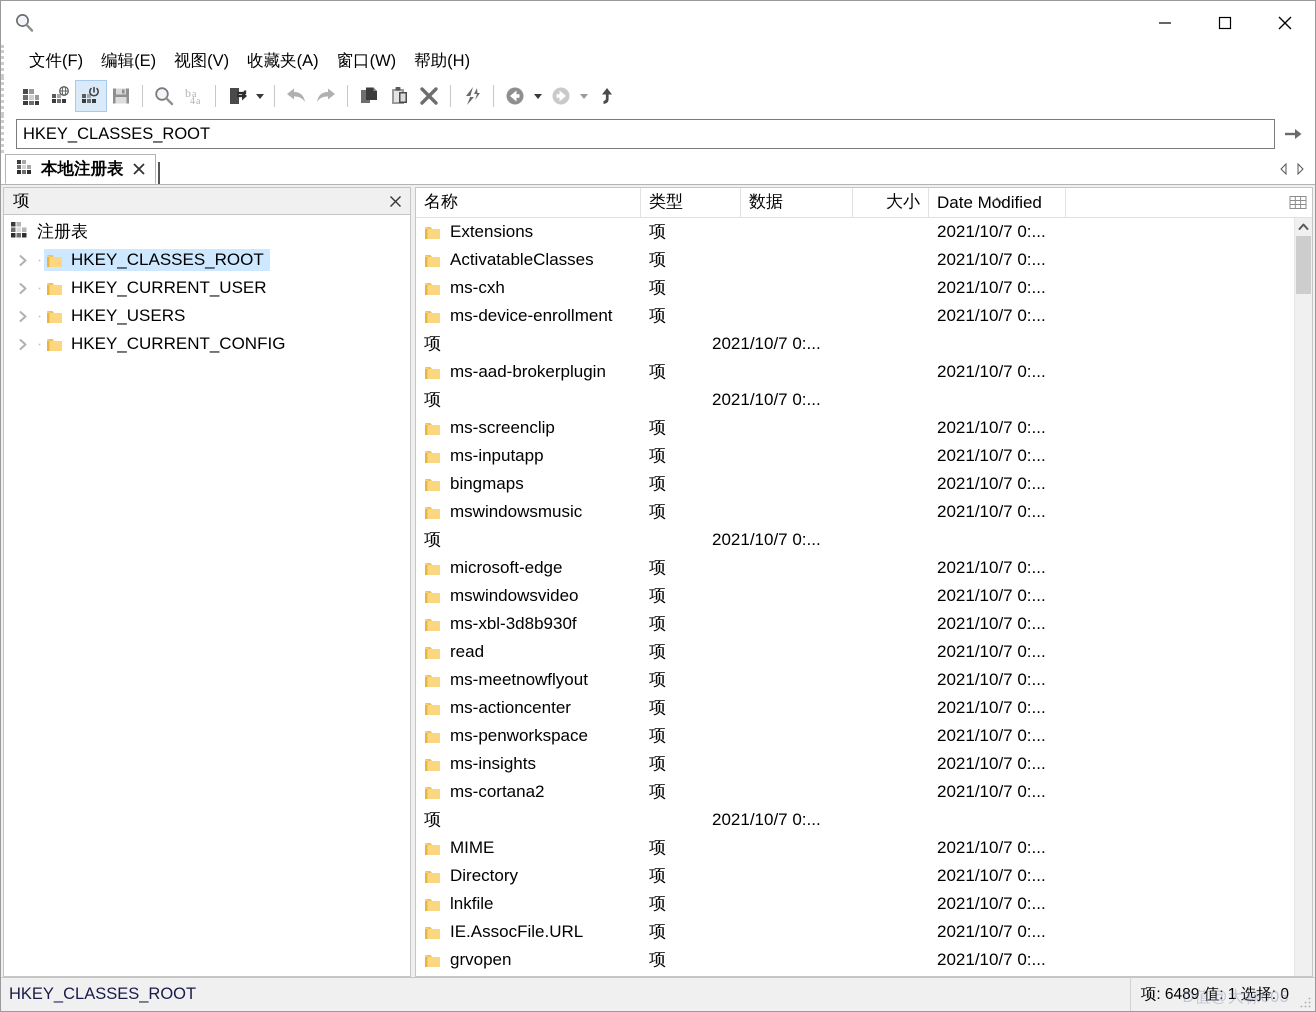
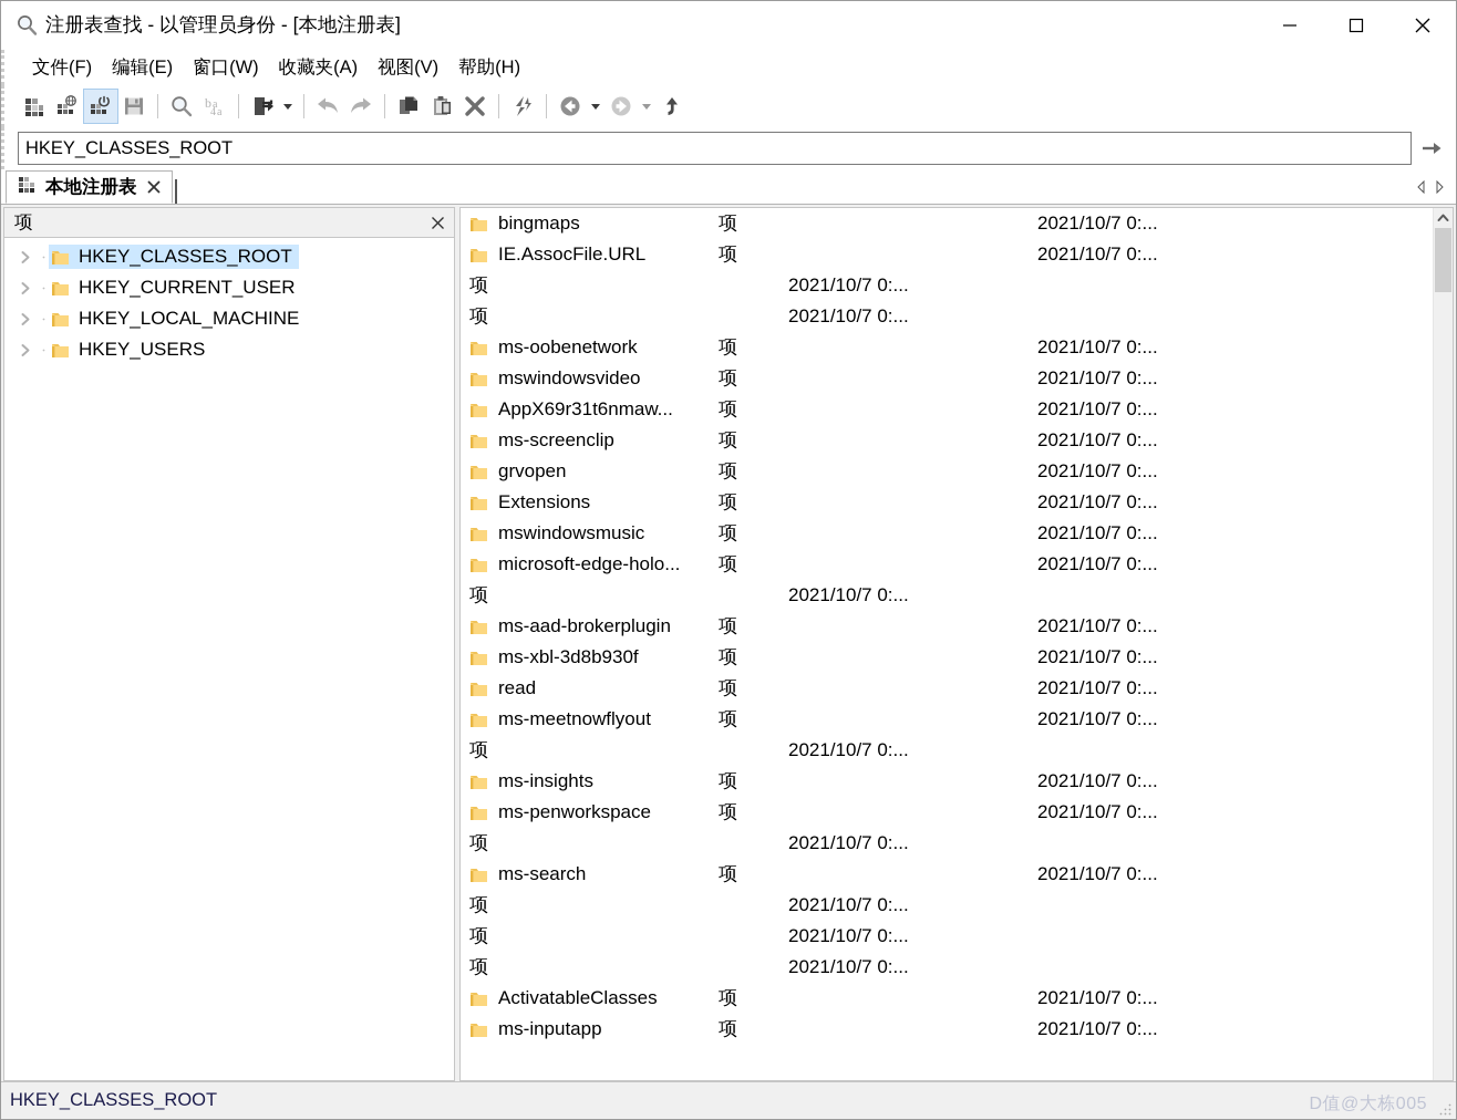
+ 注册表查找 - 以管理员身份 - [本地注册表]
  文件(F)
  编辑(E)
- 视图(V)
+ 窗口(W)
  收藏夹(A)
- 窗口(W)
+ 视图(V)
  帮助(H)
  b
  a
  4
  a
  HKEY_CLASSES_ROOT
  本地注册表
  项
- 注册表
  HKEY_CLASSES_ROOT
  HKEY_CURRENT_USER
+ HKEY_LOCAL_MACHINE
  HKEY_USERS
- HKEY_CURRENT_CONFIG
- 名称
- 类型
- 数据
- 大小
- Date Modified
- Extensions
+ bingmaps
  项
  2021/10/7 0:...
- ActivatableClasses
+ IE.AssocFile.URL
  项
  2021/10/7 0:...
- ms-cxh
  项
  2021/10/7 0:...
- ms-device-enrollment
  项
  2021/10/7 0:...
+ ms-oobenetwork
  项
  2021/10/7 0:...
- ms-aad-brokerplugin
+ mswindowsvideo
  项
  2021/10/7 0:...
+ AppX69r31t6nmaw...
  项
  2021/10/7 0:...
  ms-screenclip
  项
  2021/10/7 0:...
- ms-inputapp
+ grvopen
  项
  2021/10/7 0:...
- bingmaps
+ Extensions
  项
  2021/10/7 0:...
  mswindowsmusic
  项
  2021/10/7 0:...
+ microsoft-edge-holo...
  项
  2021/10/7 0:...
- microsoft-edge
  项
  2021/10/7 0:...
- mswindowsvideo
+ ms-aad-brokerplugin
  项
  2021/10/7 0:...
  ms-xbl-3d8b930f
  项
  2021/10/7 0:...
  read
  项
  2021/10/7 0:...
  ms-meetnowflyout
  项
  2021/10/7 0:...
- ms-actioncenter
  项
  2021/10/7 0:...
- ms-penworkspace
+ ms-insights
  项
  2021/10/7 0:...
- ms-insights
+ ms-penworkspace
  项
  2021/10/7 0:...
- ms-cortana2
  项
  2021/10/7 0:...
+ ms-search
  项
  2021/10/7 0:...
- MIME
  项
  2021/10/7 0:...
- Directory
  项
  2021/10/7 0:...
- lnkfile
  项
  2021/10/7 0:...
- IE.AssocFile.URL
+ ActivatableClasses
  项
  2021/10/7 0:...
- grvopen
+ ms-inputapp
  项
  2021/10/7 0:...
  HKEY_CLASSES_ROOT
- 项: 6489 值: 1 选择: 0
  D值@大栋005
